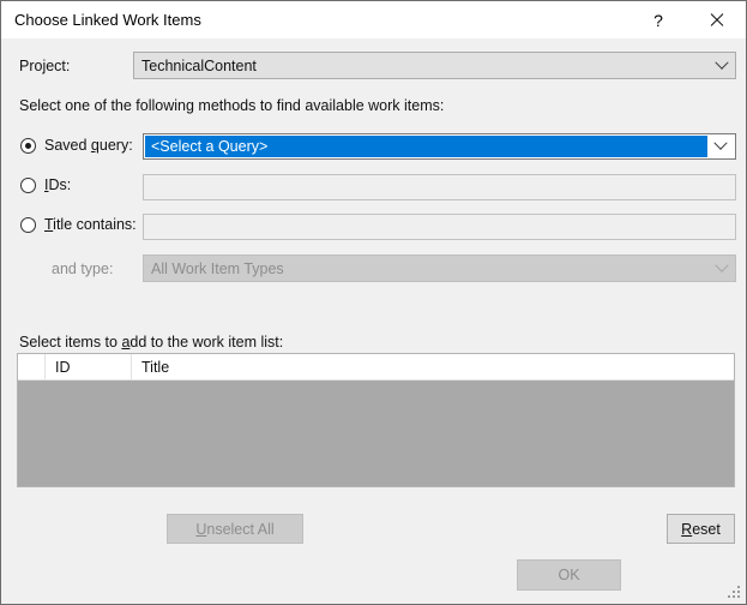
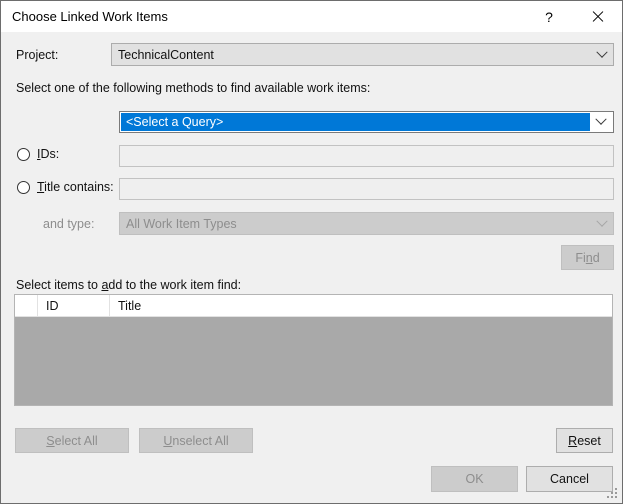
  Choose Linked Work Items
  ?
  Project:
  TechnicalContent
  Select one of the following methods to find available work items:
- Saved query:
  <Select a Query>
  IDs:
  Title contains:
  and type:
  All Work Item Types
+ Find
- Select items to add to the work item list:
+ Select items to add to the work item find:
  ID
  Title
+ Select All
  Unselect All
  Reset
  OK
+ Cancel
